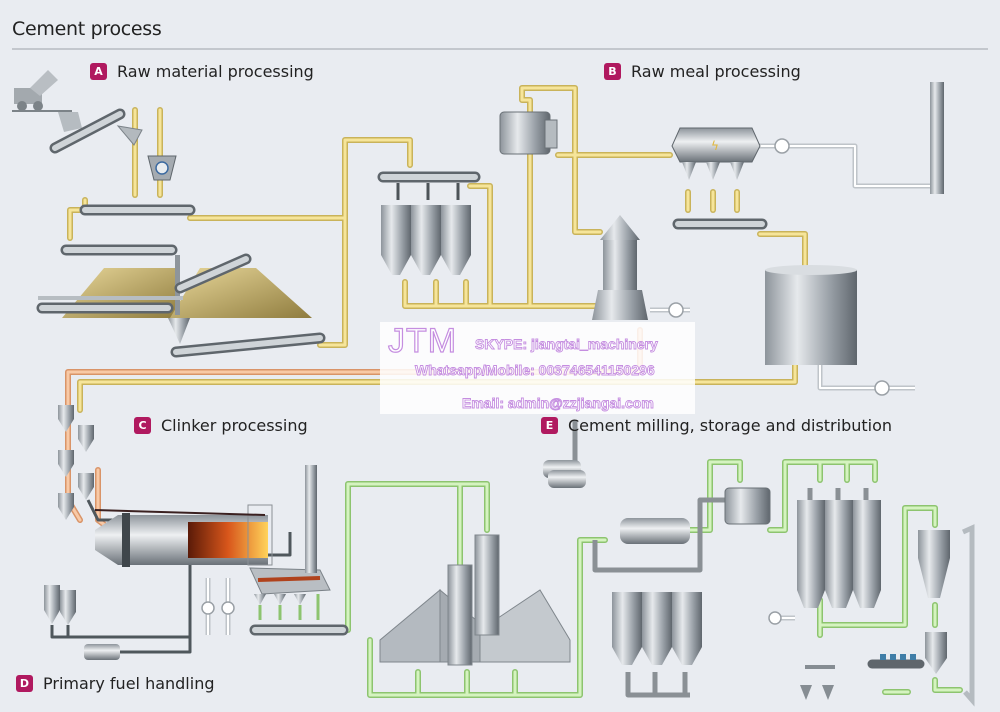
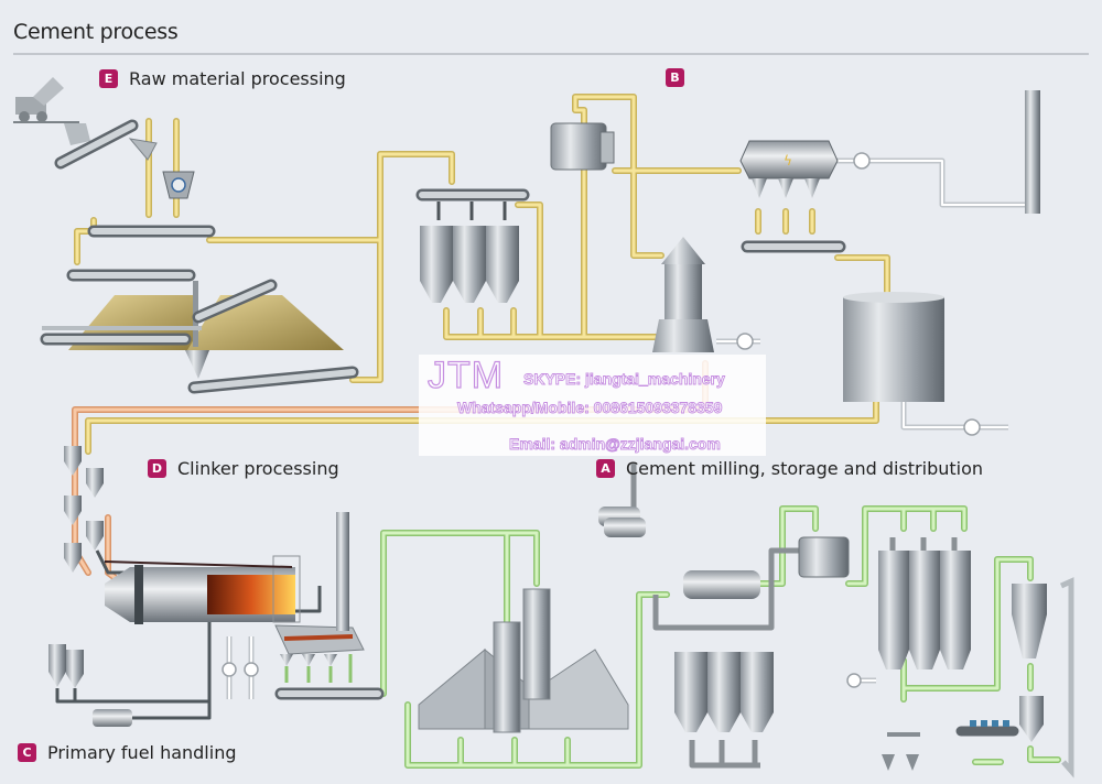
  Cement process
  ϟ
- A
+ E
  Raw material processing
  B
- Raw meal processing
- C
+ D
  Clinker processing
- D
+ C
  Primary fuel handling
- E
+ A
  Cement milling, storage and distribution
  JTM
  SKYPE: jiangtai_machinery
- Whatsapp/Mobile: 003746541150296
+ Whatsapp/Mobile: 008615093378359
  Email: admin@zzjiangai.com
